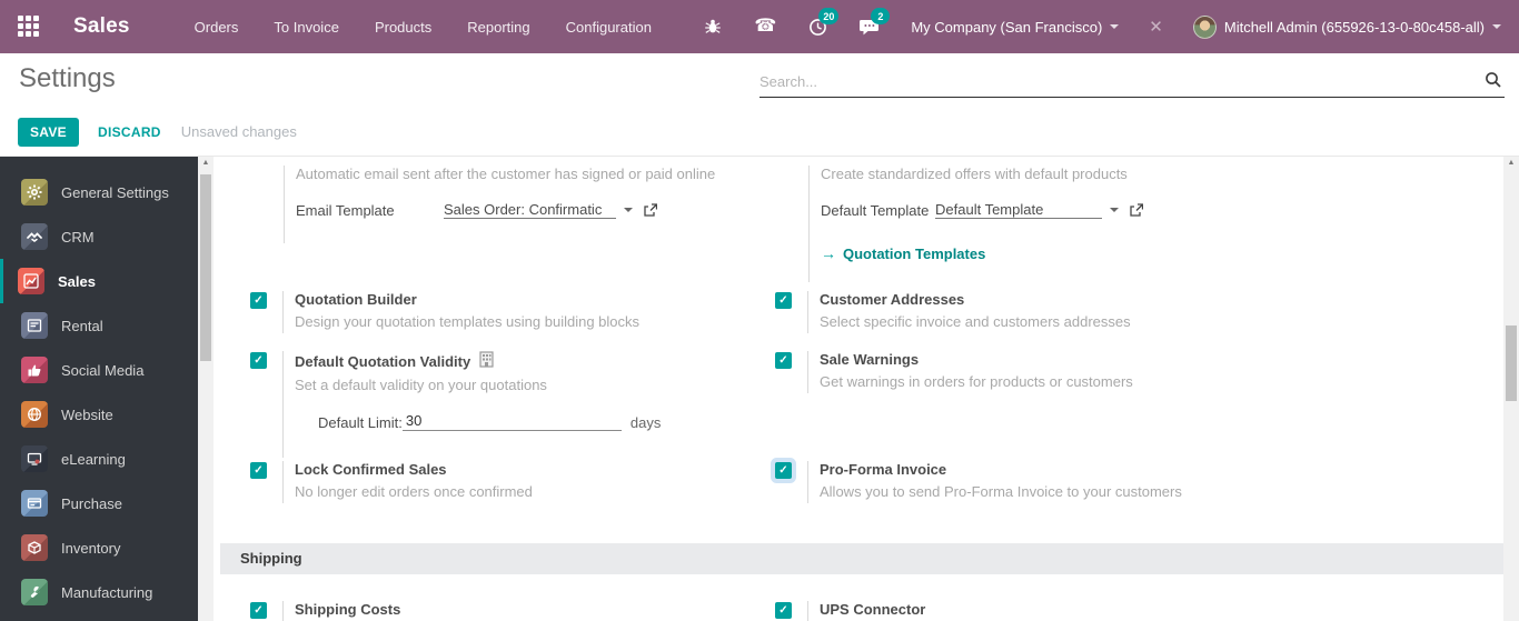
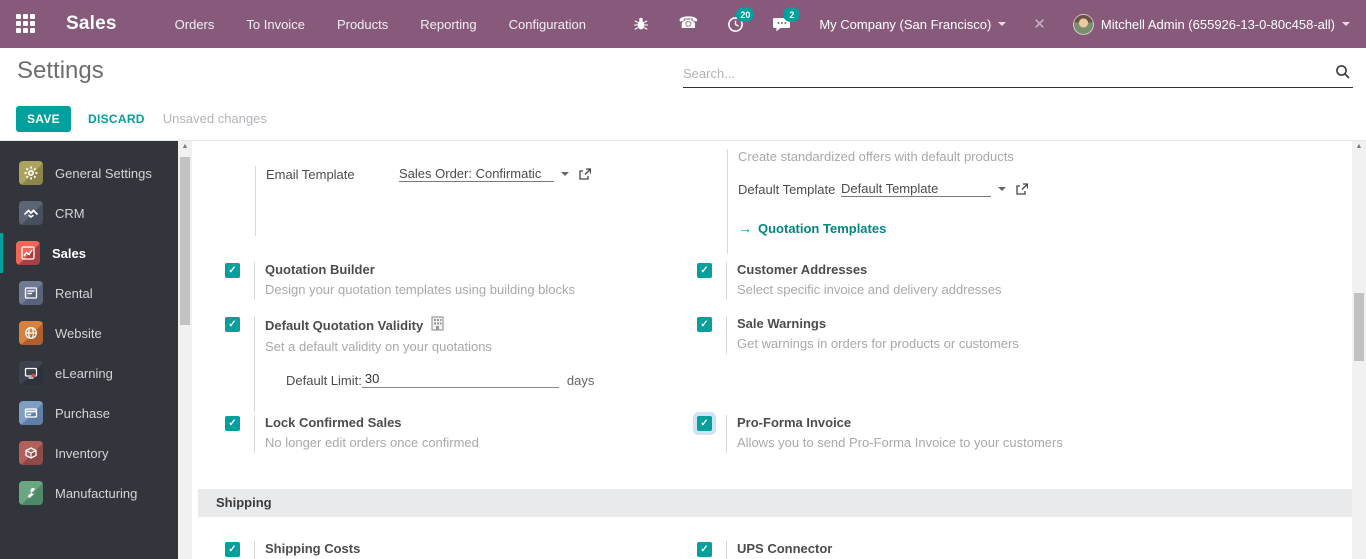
  Sales
  Orders
  To Invoice
  Products
  Reporting
  Configuration
  ☎
  20
  2
  My Company (San Francisco)
  ✕
  Mitchell Admin (655926-13-0-80c458-all)
  Settings
  Search...
  SAVE
  DISCARD
  Unsaved changes
  General Settings
  CRM
  Sales
  Rental
- Social Media
  Website
  eLearning
  Purchase
  Inventory
  Manufacturing
- Automatic email sent after the customer has signed or paid online
  Email Template
  Sales Order: Confirmatic
  Create standardized offers with default products
  Default Template
  Default Template
  →
  Quotation Templates
  Quotation Builder
  Design your quotation templates using building blocks
  Customer Addresses
- Select specific invoice and customers addresses
+ Select specific invoice and delivery addresses
  Default Quotation Validity
  Set a default validity on your quotations
  Default Limit:
  30
  days
  Sale Warnings
  Get warnings in orders for products or customers
  Lock Confirmed Sales
  No longer edit orders once confirmed
  Pro-Forma Invoice
  Allows you to send Pro-Forma Invoice to your customers
  Shipping
  Shipping Costs
  UPS Connector
